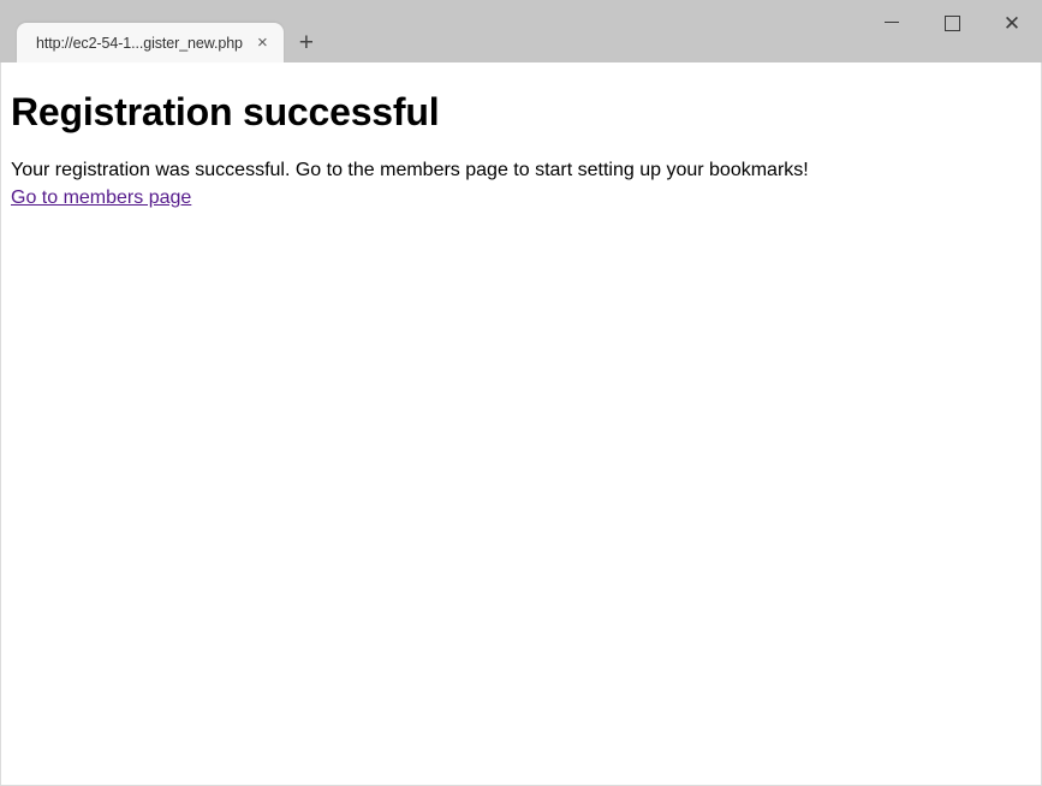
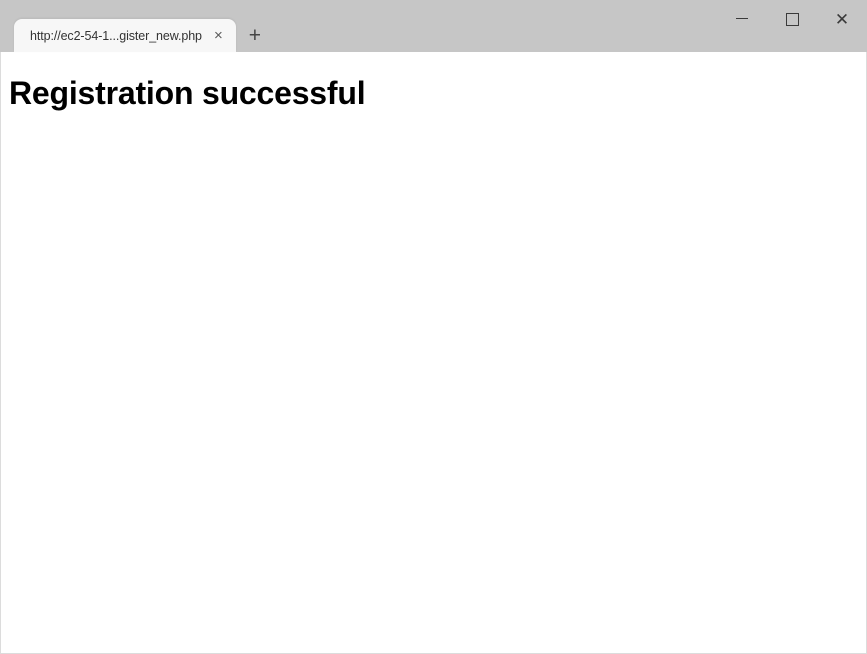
  http://ec2-54-1...gister_new.php
  ×
  +
  ✕
  Registration successful
- Your registration was successful. Go to the members page to start setting up your bookmarks!
- Go to members page
